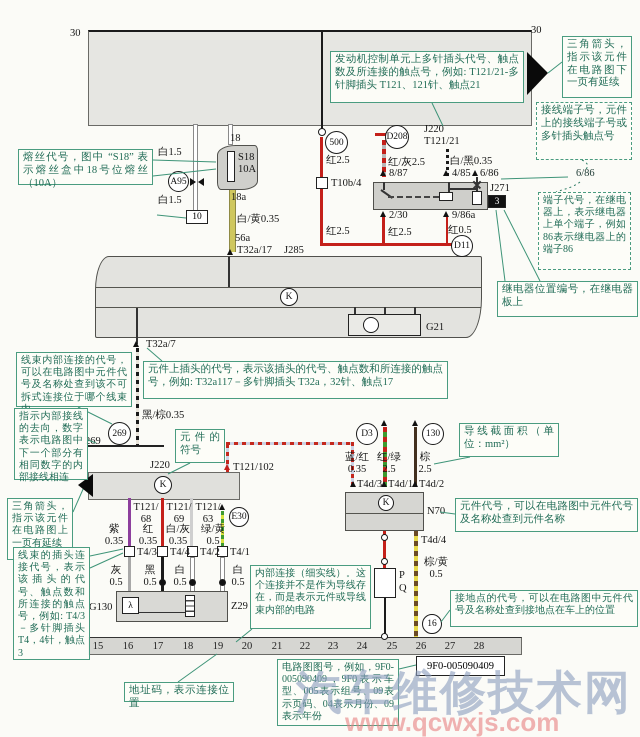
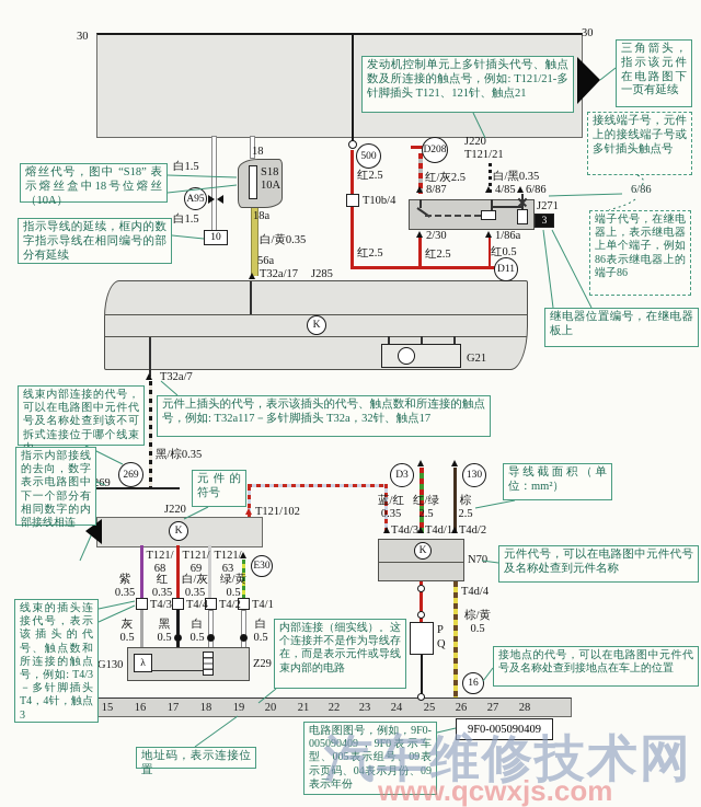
  30
  30
  18
  S18
  10A
  18a
  A95
  白1.5
  白1.5
  10
  白/黄0.35
  56a
  T32a/17
  500
  T10b/4
  红2.5
  红2.5
  D208
  红/灰2.5
  J220
  T121/21
  白/黑0.35
  8/87
  4/85
  6/86
  J271
  3
  2/30
- 9/86a
+ 1/86a
  红2.5
  红0.5
  D11
  J285
  K
  G21
  T32a/7
  黑/棕0.35
  269
  J220
  K
  T121/102
  E30
  T121/
  68
  T121/
  69
  T121/
  63
  紫
  0.35
  红
  0.35
  白/灰
  0.35
  绿/黄
  0.5
  T4/3
  T4/4
  T4/2
  T4/1
  灰
  0.5
  黑
  0.5
  白
  0.5
  白
  0.5
  λ
  G130
  Z29
  D3
  130
  蓝/红
  0.35
  红/绿
  2.5
  棕
  2.5
  T4d/3
  T4d/1
  T4d/2
  K
  N70
  T4d/4
  棕/黄
  0.5
  P
  Q
  16
  15
  16
  17
  18
  19
  20
  21
  22
  23
  24
  25
  26
  27
  28
  9F0-005090409
  熔丝代号，图中 “S18” 表示熔丝盒中18号位熔丝（10A）
+ 指示导线的延续，框内的数字指示导线在相同编号的部分有延续
  发动机控制单元上多针插头代号、触点数及所连接的触点号，例如: T121/21-多针脚插头 T121、121针、触点21
  三角箭头，指示该元件在电路图下一页有延续
  接线端子号，元件上的接线端子号或多针插头触点号
  6/86
  端子代号，在继电器上，表示继电器上单个端子，例如86表示继电器上的端子86
  继电器位置编号，在继电器板上
  线束内部连接的代号，可以在电路图中元件代号及名称处查到该不可拆式连接位于哪个线束
  指示内部接线的去向，数字表示电路图中下一个部分有相同数字的内部接线相连
  元件上插头的代号，表示该插头的代号、触点数和所连接的触点号，例如: T32a117－多针脚插头 T32a，32针、触点17
  元件的符号
- 三角箭头，指示该元件在电路图上一页有延续
  导线截面积（单位：mm²）
  元件代号，可以在电路图中元件代号及名称处查到元件名称
  线束的插头连接代号，表示该插头的代号、触点数和所连接的触点号，例如: T4/3－多针脚插头T4，4针，触点3
  内部连接（细实线）。这个连接并不是作为导线存在，而是表示元件或导线束内部的电路
  接地点的代号，可以在电路图中元件代号及名称处查到接地点在车上的位置
  地址码，表示连接位置
  电路图图号，例如，9F0-005090409，9F0表示车型、005表示组号、09表示页码、04表示月份、09表示年份
  汽车维修技术网
  www.qcwxjs.com
